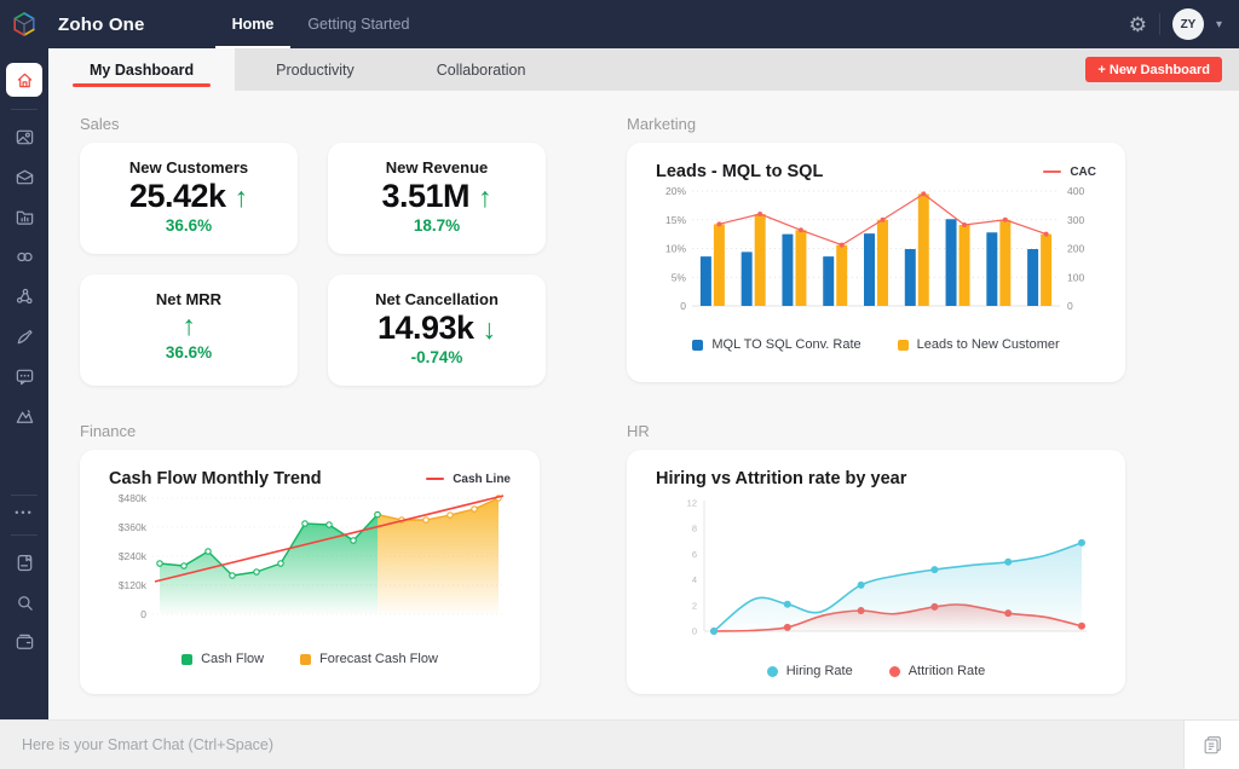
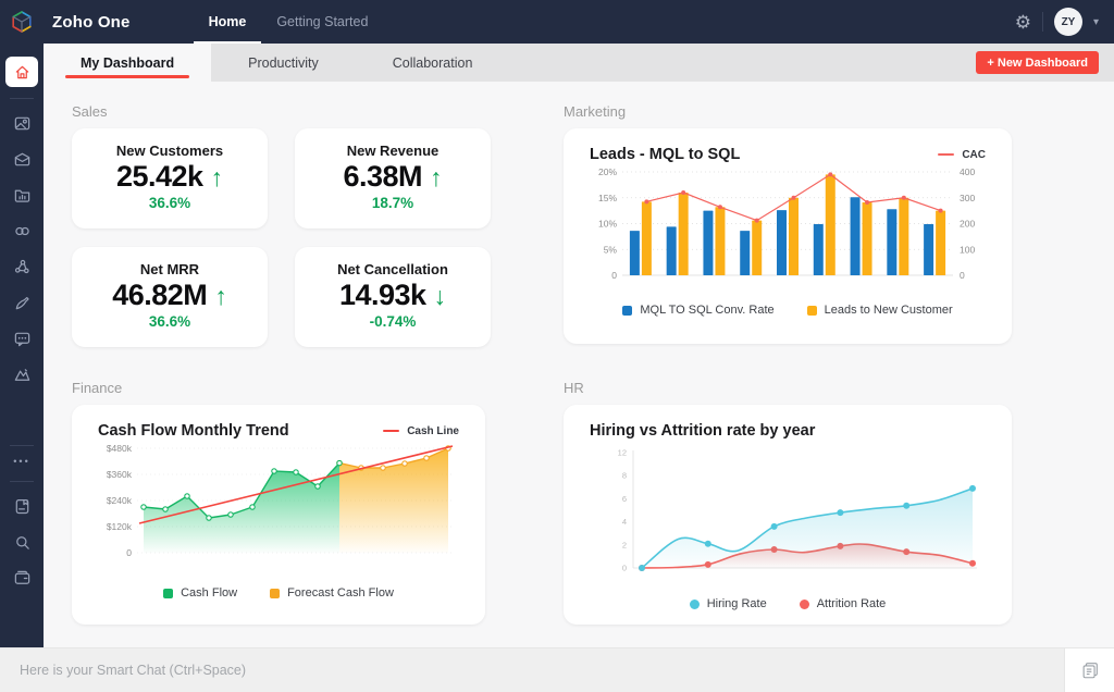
  Zoho One
  Home
  Getting Started
  ⚙
  ZY
  ▾
  •••
  My Dashboard
  Productivity
  Collaboration
  + New Dashboard
  Sales
  New Customers
  25.42k
  ↑
  36.6%
  New Revenue
- 3.51M
+ 6.38M
  ↑
  18.7%
  Net MRR
+ 46.82M
  ↑
  36.6%
  Net Cancellation
  14.93k
  ↓
  -0.74%
  Marketing
  Leads - MQL to SQL
  CAC
  0
  5%
  10%
  15%
  20%
  0
  100
  200
  300
  400
  MQL TO SQL Conv. Rate
  Leads to New Customer
  Finance
  Cash Flow Monthly Trend
  Cash Line
  0
  $120k
  $240k
  $360k
  $480k
  Cash Flow
  Forecast Cash Flow
  HR
  Hiring vs Attrition rate by year
  12
  8
  6
  4
  2
  0
  Hiring Rate
  Attrition Rate
  Here is your Smart Chat (Ctrl+Space)
